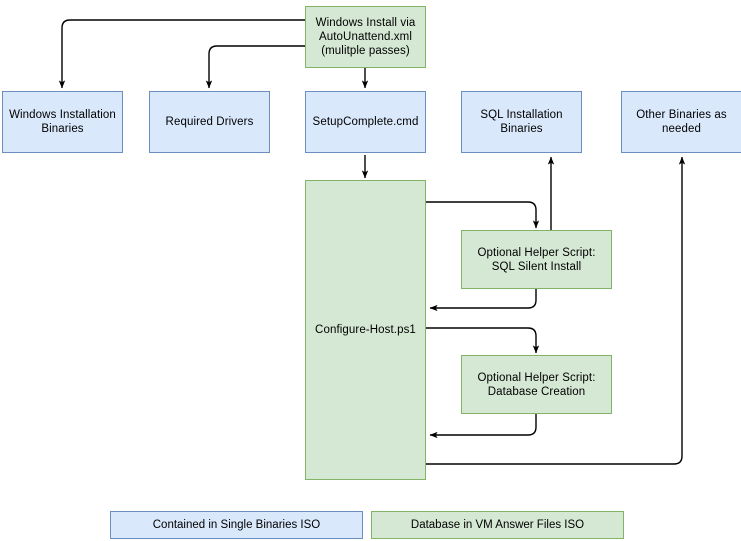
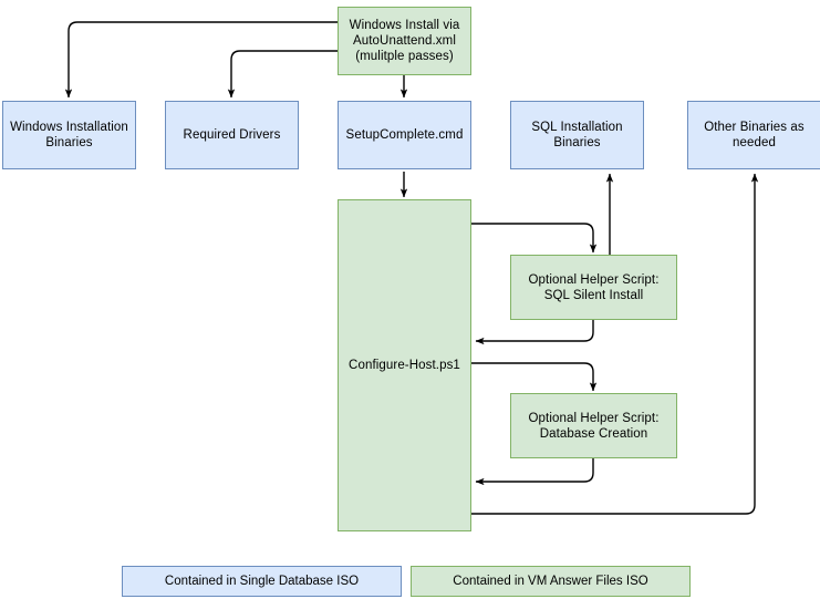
  Windows Install via
  AutoUnattend.xml
  (mulitple passes)
  Windows Installation
  Binaries
  Required Drivers
  SetupComplete.cmd
  SQL Installation
  Binaries
  Other Binaries as
  needed
  Configure-Host.ps1
  Optional Helper Script:
  SQL Silent Install
  Optional Helper Script:
  Database Creation
- Contained in Single Binaries ISO
+ Contained in Single Database ISO
- Database in VM Answer Files ISO
+ Contained in VM Answer Files ISO
